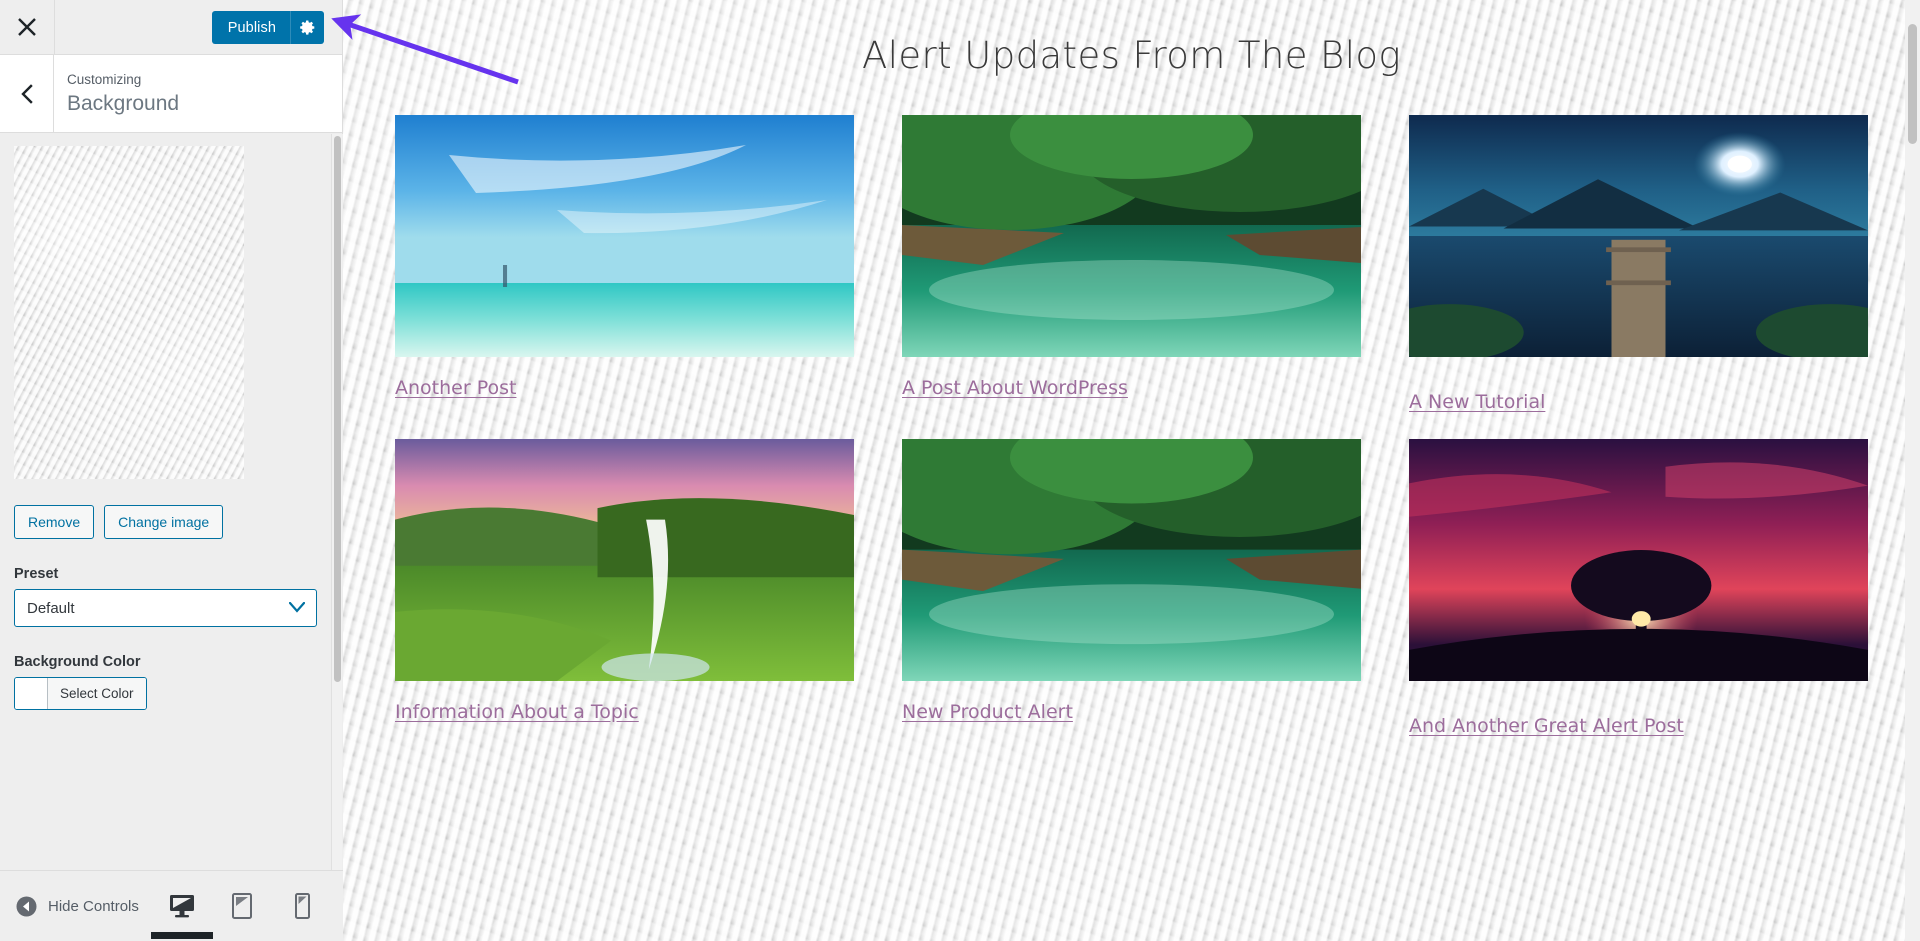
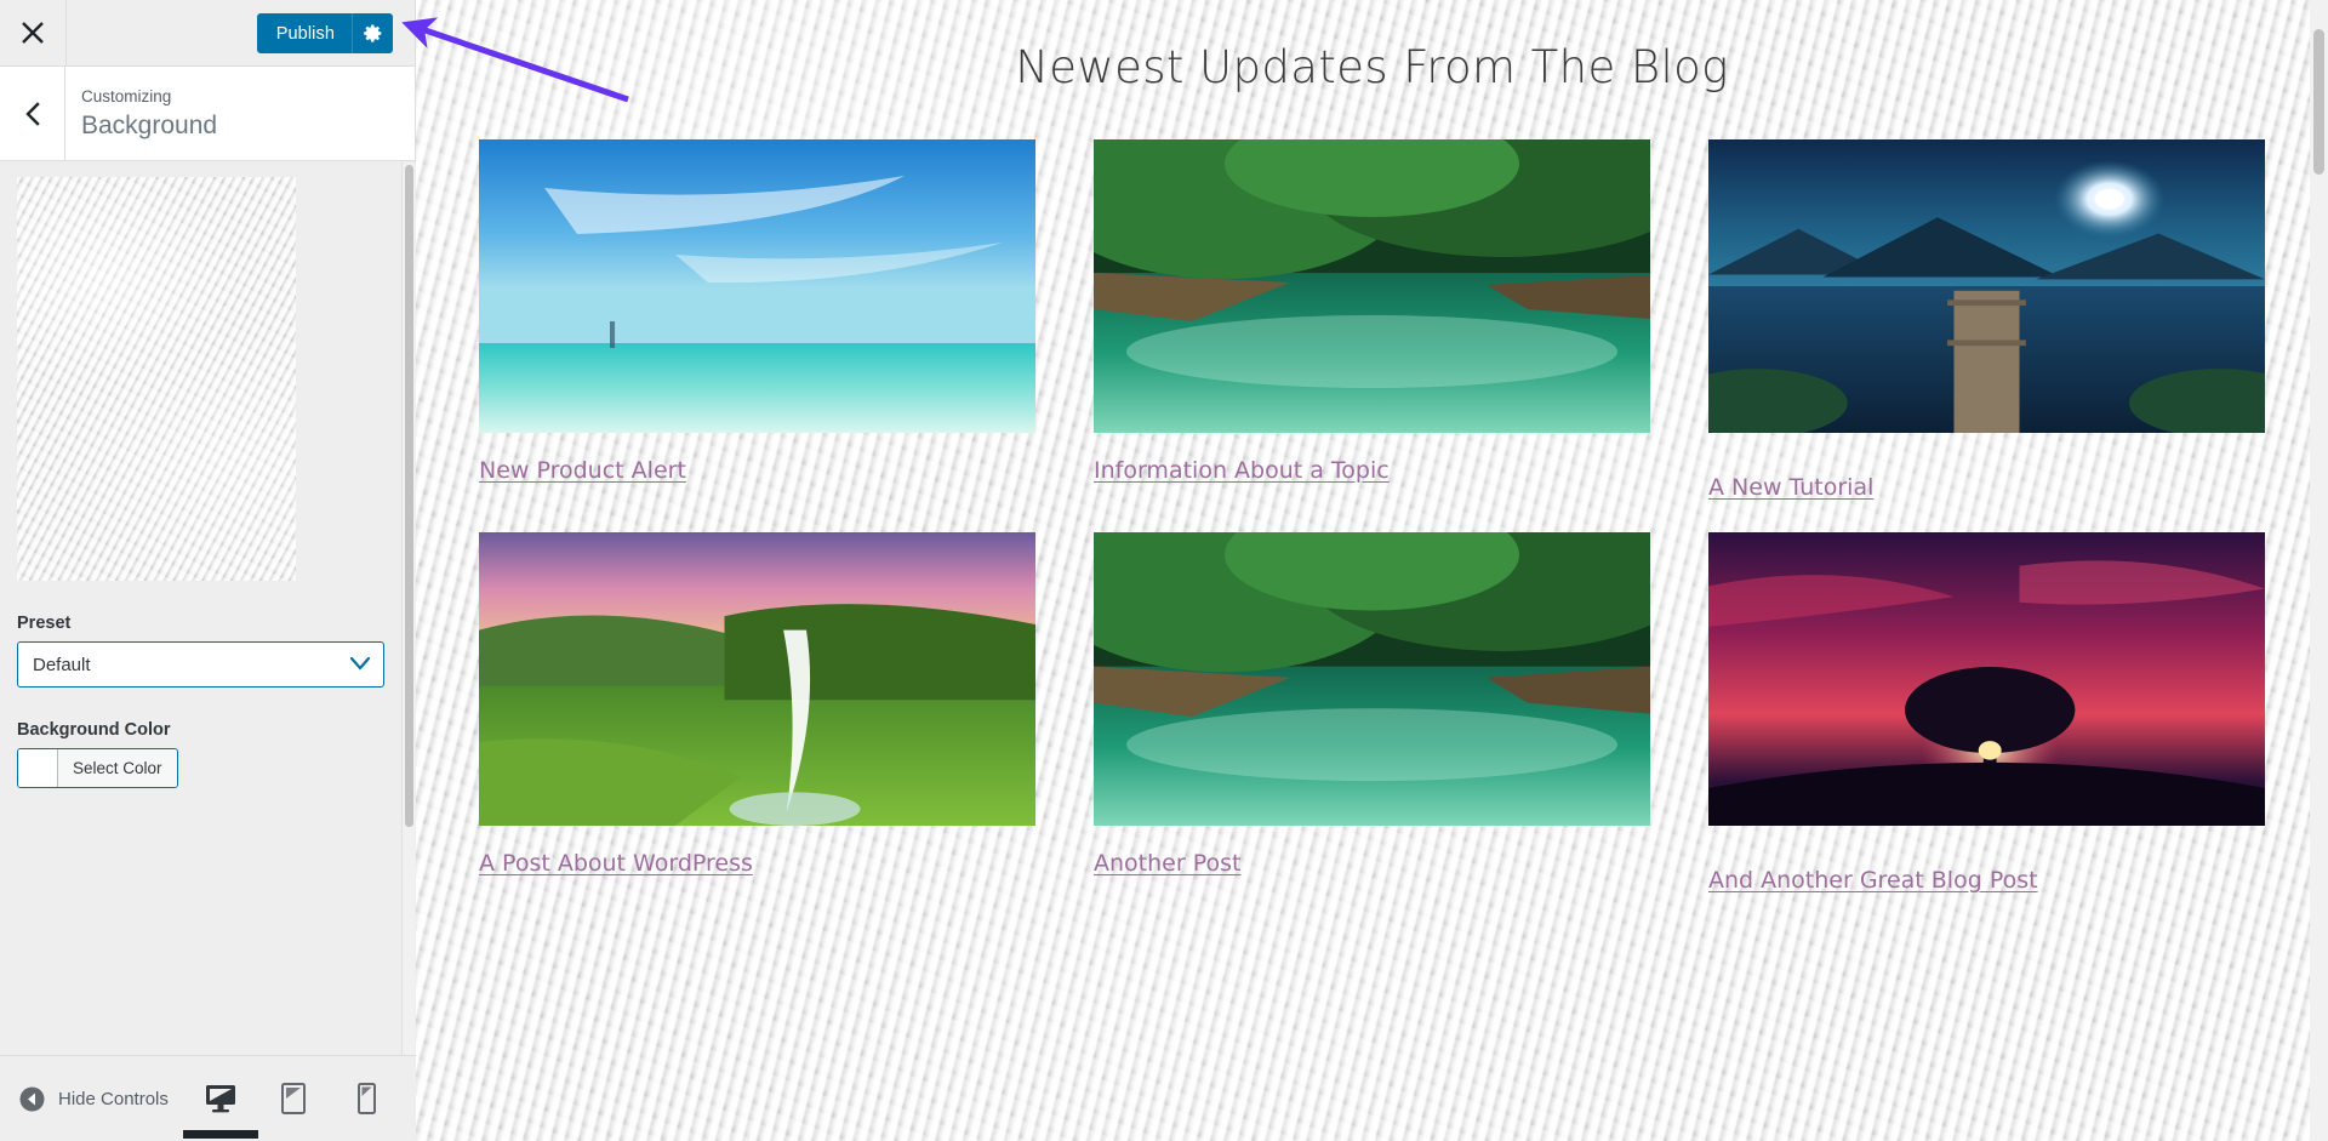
- Alert Updates From The Blog
+ Newest Updates From The Blog
- Another Post
+ New Product Alert
- A Post About WordPress
+ Information About a Topic
  A New Tutorial
- Information About a Topic
+ A Post About WordPress
- New Product Alert
+ Another Post
- And Another Great Alert Post
+ And Another Great Blog Post
  Publish
  Customizing
  Background
- Remove
- Change image
  Preset
  Default
  Background Color
  Select Color
  Hide Controls
